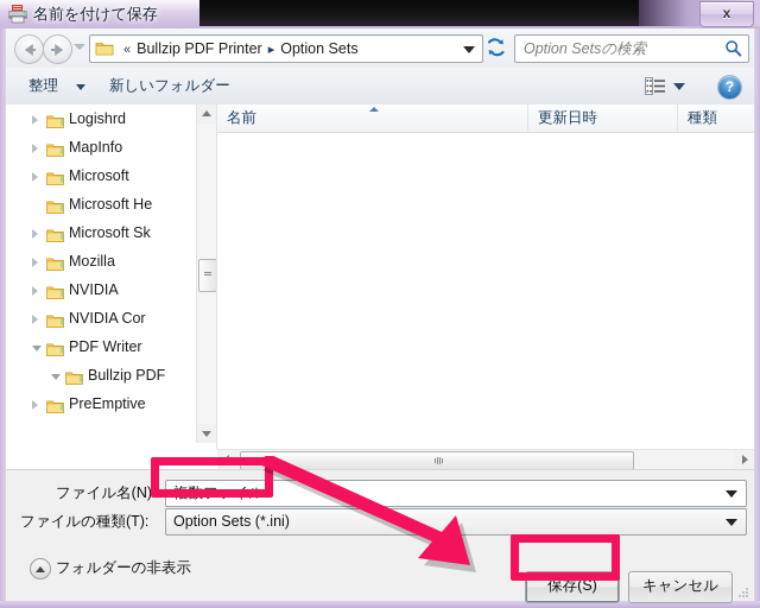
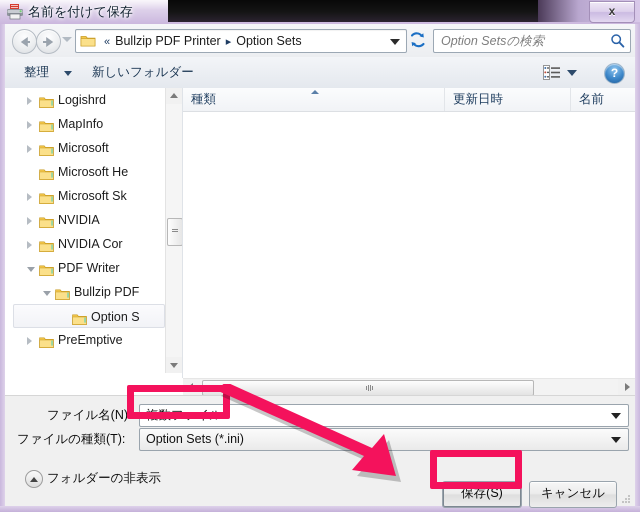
  名前を付けて保存
  x
  « Bullzip PDF Printer ▸ Option Sets
  Option Setsの検索
  整理
  新しいフォルダー
  ?
  Logishrd
  MapInfo
  Microsoft
  Microsoft He
  Microsoft Sk
- Mozilla
  NVIDIA
  NVIDIA Cor
  PDF Writer
  Bullzip PDF
+ Option S
  PreEmptive
- 名前
+ 種類
  更新日時
- 種類
+ 名前
  ファイル名(N):
  複数ファイル
  ファイルの種類(T):
  Option Sets (*.ini)
  フォルダーの非表示
  保存(S)
  キャンセル
